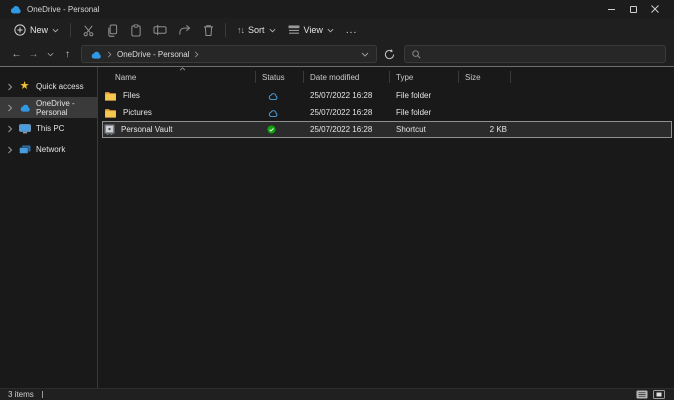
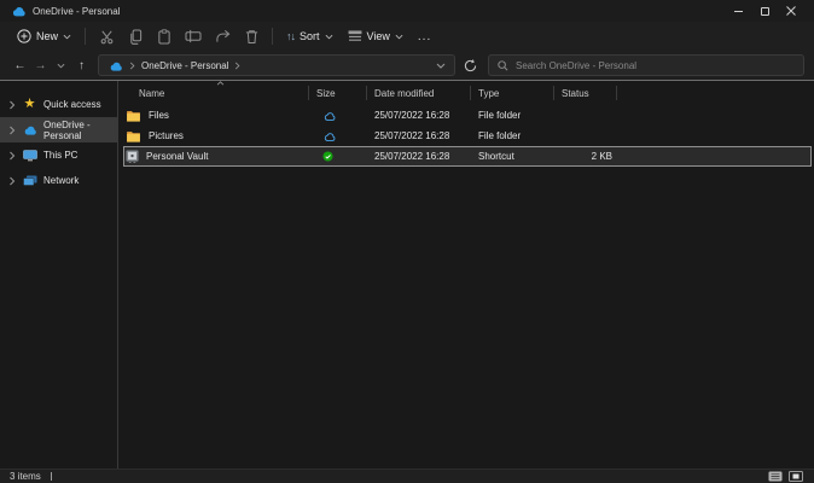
  OneDrive - Personal
  New
  ↑↓
  Sort
  View
  ...
  ←
  →
  ↑
  OneDrive - Personal
+ Search OneDrive - Personal
  ★
  Quick access
  OneDrive - Personal
  This PC
  Network
  Name
- Status
+ Size
  Date modified
  Type
- Size
+ Status
  Files
  25/07/2022 16:28
  File folder
  Pictures
  25/07/2022 16:28
  File folder
  Personal Vault
  25/07/2022 16:28
  Shortcut
  2 KB
  3 items
